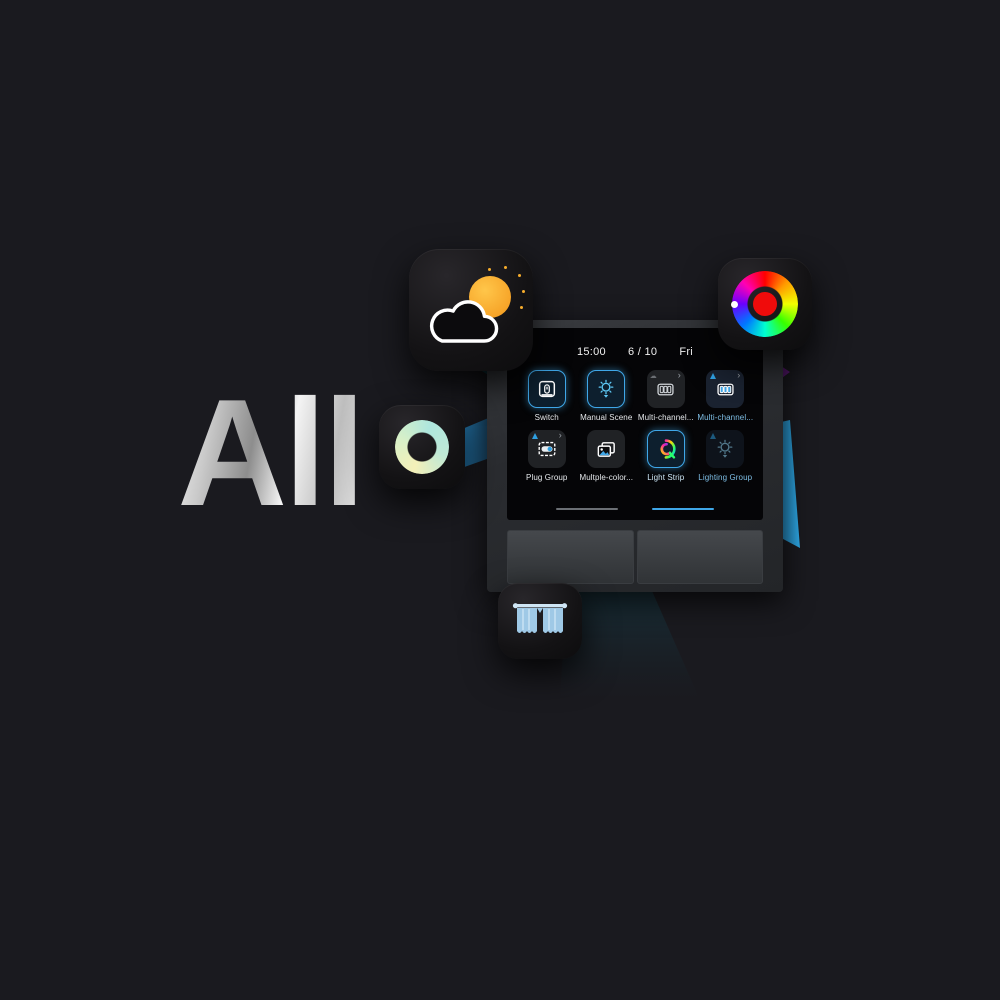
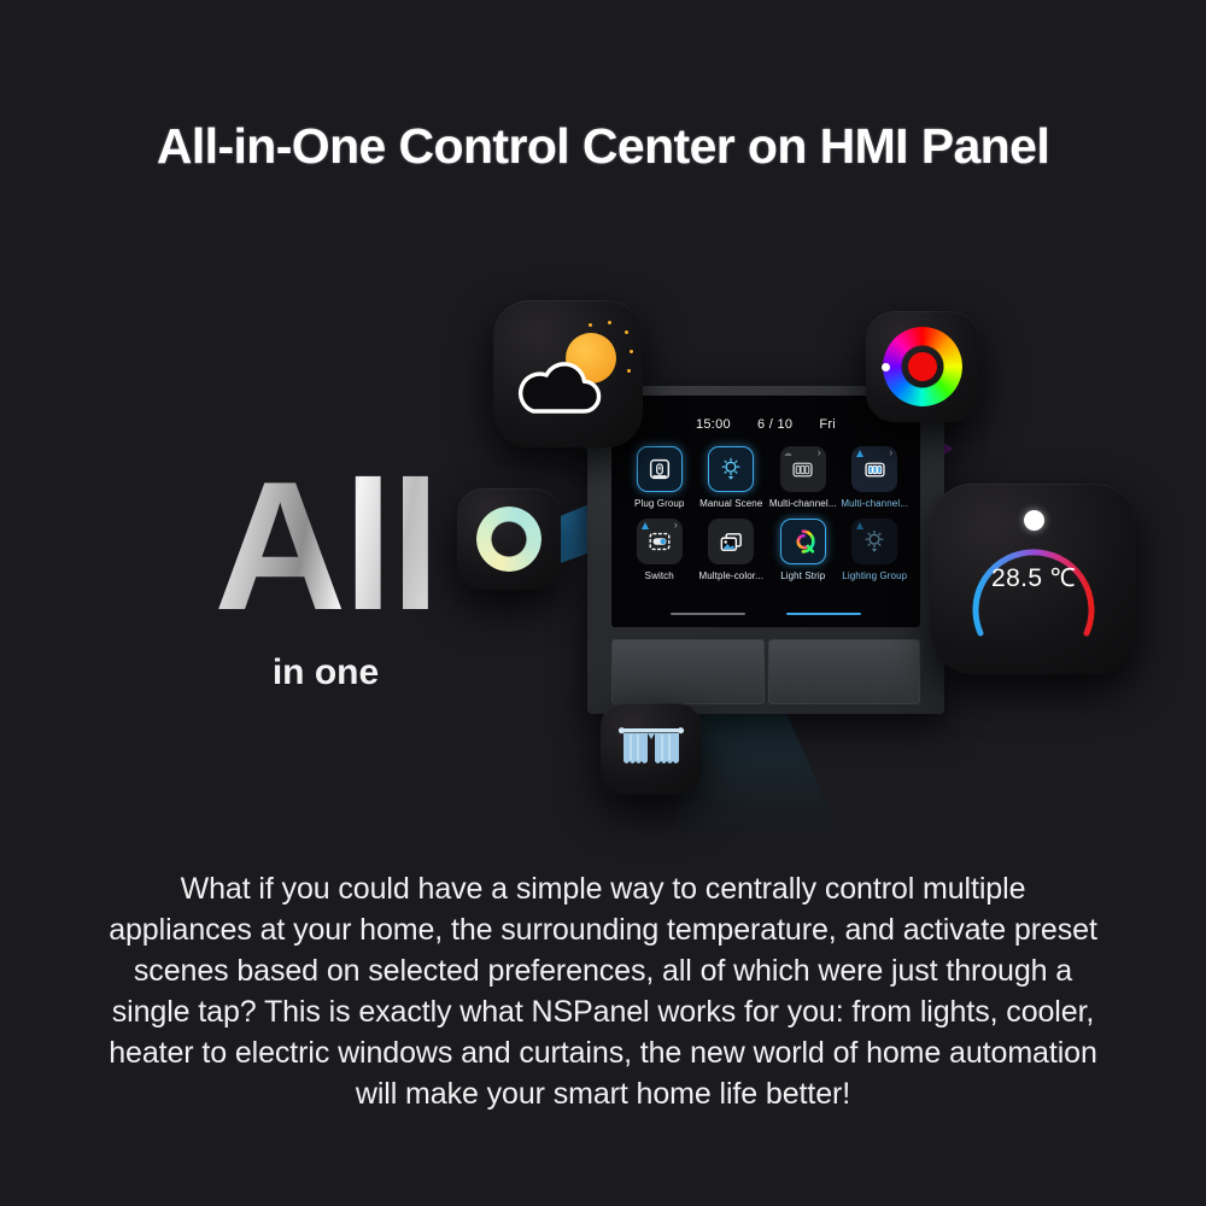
+ All-in-One Control Center on HMI Panel
  All
+ in one
  15:00
  6 / 10
  Fri
- Switch
+ Plug Group
  Manual Scene
  ›
  Multi-channel...
  ›
  Multi-channel...
  ›
- Plug Group
+ Switch
  Multple-color...
  Light Strip
  Lighting Group
+ 28.5 ℃
+ What if you could have a simple way to centrally control multiple appliances at your home, the surrounding temperature, and activate preset scenes based on selected preferences, all of which were just through a single tap? This is exactly what NSPanel works for you: from lights, cooler, heater to electric windows and curtains, the new world of home automation will make your smart home life better!
